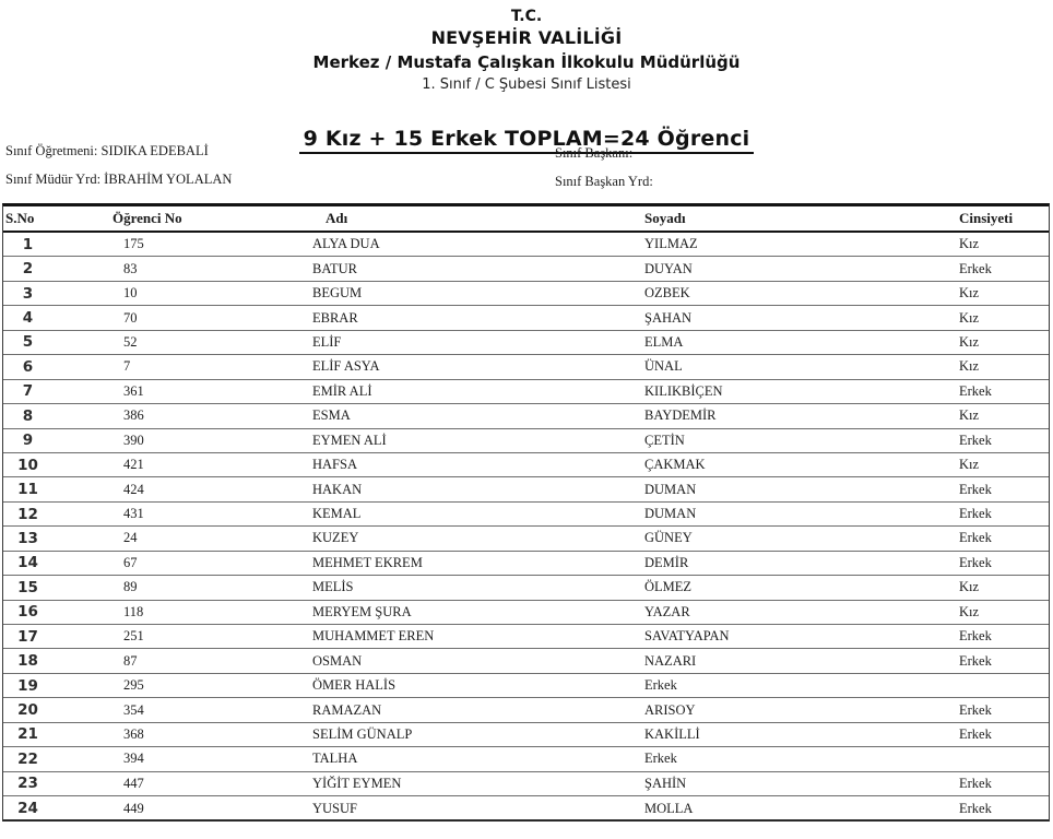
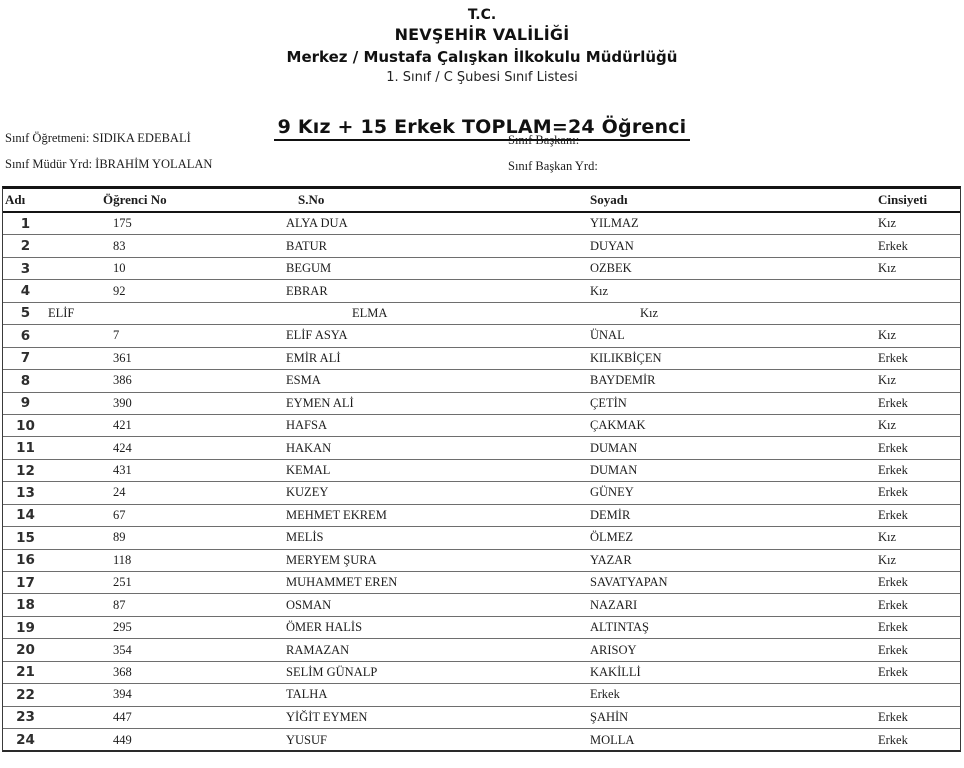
  T.C.
  NEVŞEHİR VALİLİĞİ
  Merkez / Mustafa Çalışkan İlkokulu Müdürlüğü
  1. Sınıf / C Şubesi Sınıf Listesi
  9 Kız + 15 Erkek TOPLAM=24 Öğrenci
  Sınıf Öğretmeni: SIDIKA EDEBALİ
  Sınıf Müdür Yrd: İBRAHİM YOLALAN
  Sınıf Başkanı:
  Sınıf Başkan Yrd:
- S.No
+ Adı
  Öğrenci No
- Adı
+ S.No
  Soyadı
  Cinsiyeti
  1
  175
  ALYA DUA
  YILMAZ
  Kız
  2
  83
  BATUR
  DUYAN
  Erkek
  3
  10
  BEGUM
  OZBEK
  Kız
  4
- 70
+ 92
  EBRAR
- ŞAHAN
  Kız
  5
- 52
  ELİF
  ELMA
  Kız
  6
  7
  ELİF ASYA
  ÜNAL
  Kız
  7
  361
  EMİR ALİ
  KILIKBİÇEN
  Erkek
  8
  386
  ESMA
  BAYDEMİR
  Kız
  9
  390
  EYMEN ALİ
  ÇETİN
  Erkek
  10
  421
  HAFSA
  ÇAKMAK
  Kız
  11
  424
  HAKAN
  DUMAN
  Erkek
  12
  431
  KEMAL
  DUMAN
  Erkek
  13
  24
  KUZEY
  GÜNEY
  Erkek
  14
  67
  MEHMET EKREM
  DEMİR
  Erkek
  15
  89
  MELİS
  ÖLMEZ
  Kız
  16
  118
  MERYEM ŞURA
  YAZAR
  Kız
  17
  251
  MUHAMMET EREN
  SAVATYAPAN
  Erkek
  18
  87
  OSMAN
  NAZARI
  Erkek
  19
  295
  ÖMER HALİS
+ ALTINTAŞ
  Erkek
  20
  354
  RAMAZAN
  ARISOY
  Erkek
  21
  368
  SELİM GÜNALP
  KAKİLLİ
  Erkek
  22
  394
  TALHA
  Erkek
  23
  447
  YİĞİT EYMEN
  ŞAHİN
  Erkek
  24
  449
  YUSUF
  MOLLA
  Erkek
